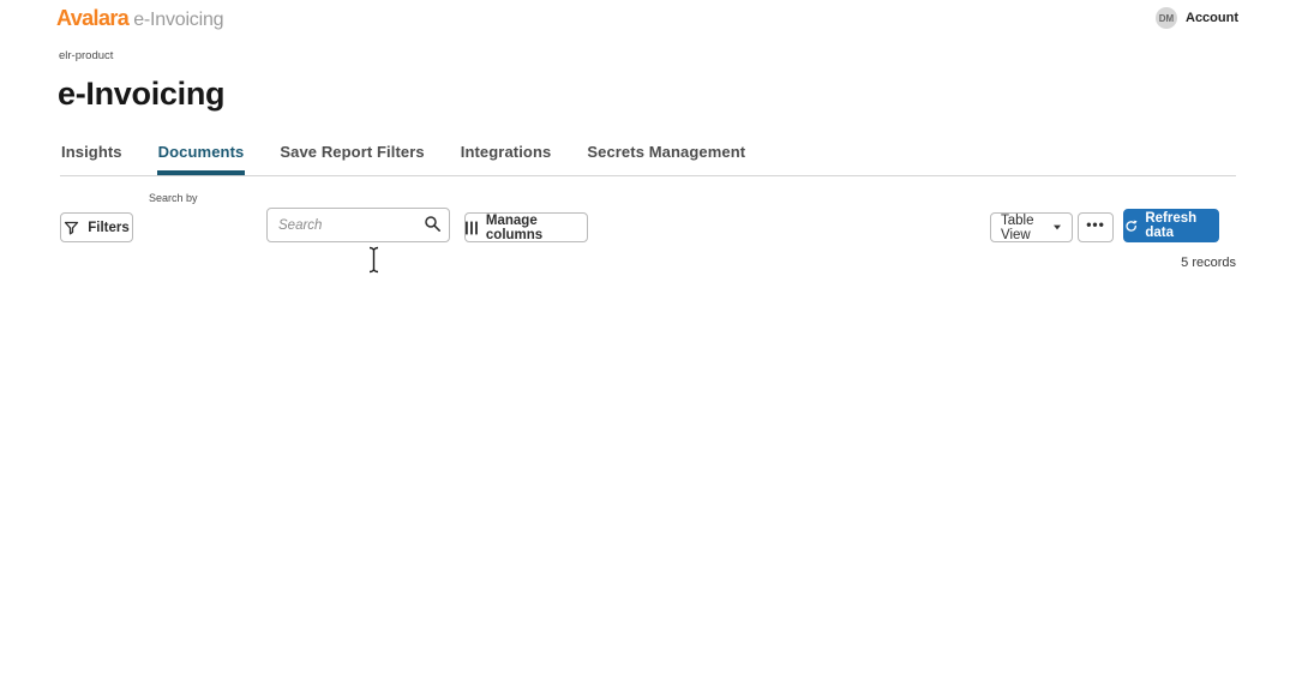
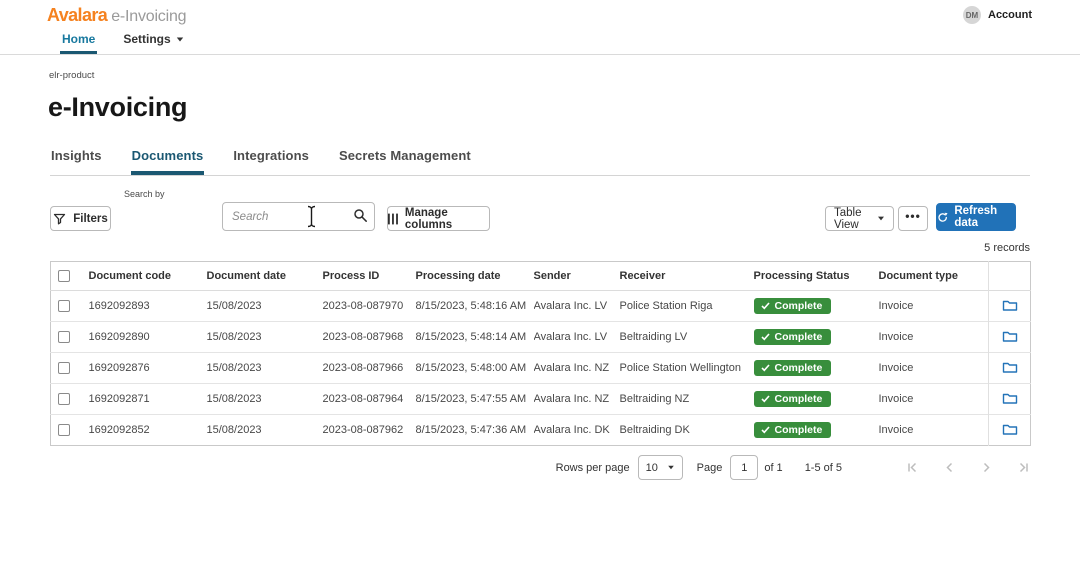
  Avalara
  e-Invoicing
  DM
  Account
+ Home
+ Settings
  elr-product
  e-Invoicing
  Insights
  Documents
- Save Report Filters
  Integrations
  Secrets Management
  Filters
  Search by
  Search
  Manage columns
  Table View
  •••
  Refresh data
  5 records
+ 	Document code	Document date	Process ID	Processing date	Sender	Receiver	Processing Status	Document type
+ 	1692092893	15/08/2023	2023-08-087970	8/15/2023, 5:48:16 AM	Avalara Inc. LV	Police Station Riga	Complete	Invoice
+ 	1692092890	15/08/2023	2023-08-087968	8/15/2023, 5:48:14 AM	Avalara Inc. LV	Beltraiding LV	Complete	Invoice
+ 	1692092876	15/08/2023	2023-08-087966	8/15/2023, 5:48:00 AM	Avalara Inc. NZ	Police Station Wellington	Complete	Invoice
+ 	1692092871	15/08/2023	2023-08-087964	8/15/2023, 5:47:55 AM	Avalara Inc. NZ	Beltraiding NZ	Complete	Invoice
+ 	1692092852	15/08/2023	2023-08-087962	8/15/2023, 5:47:36 AM	Avalara Inc. DK	Beltraiding DK	Complete	Invoice
+ Rows per page
+ 10
+ Page
+ 1
+ of 1
+ 1-5 of 5
